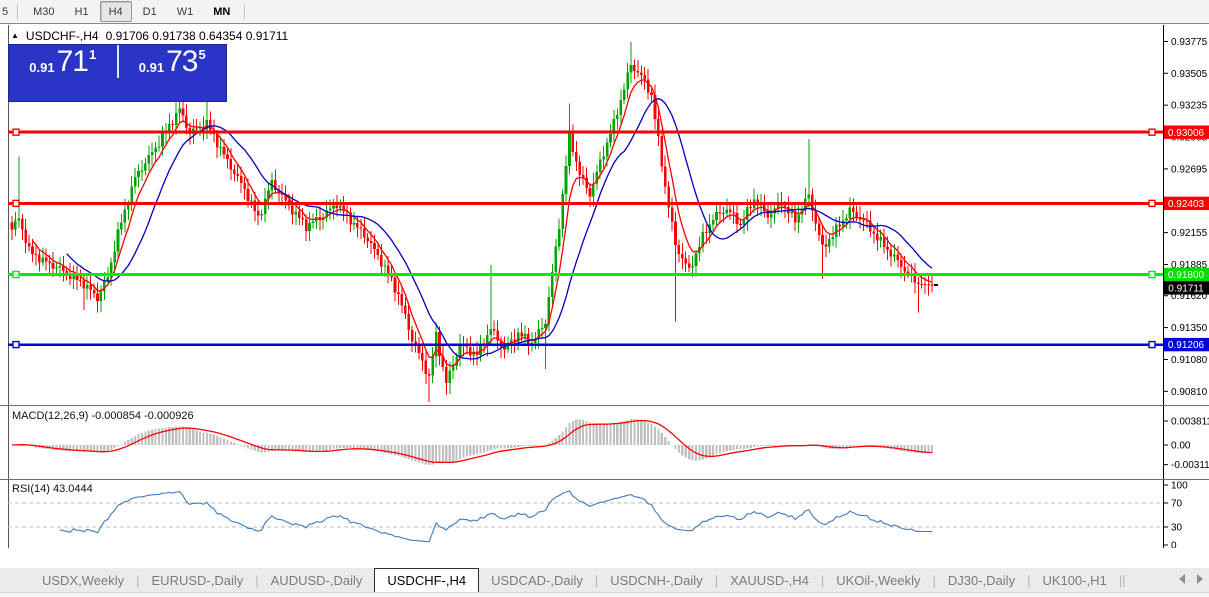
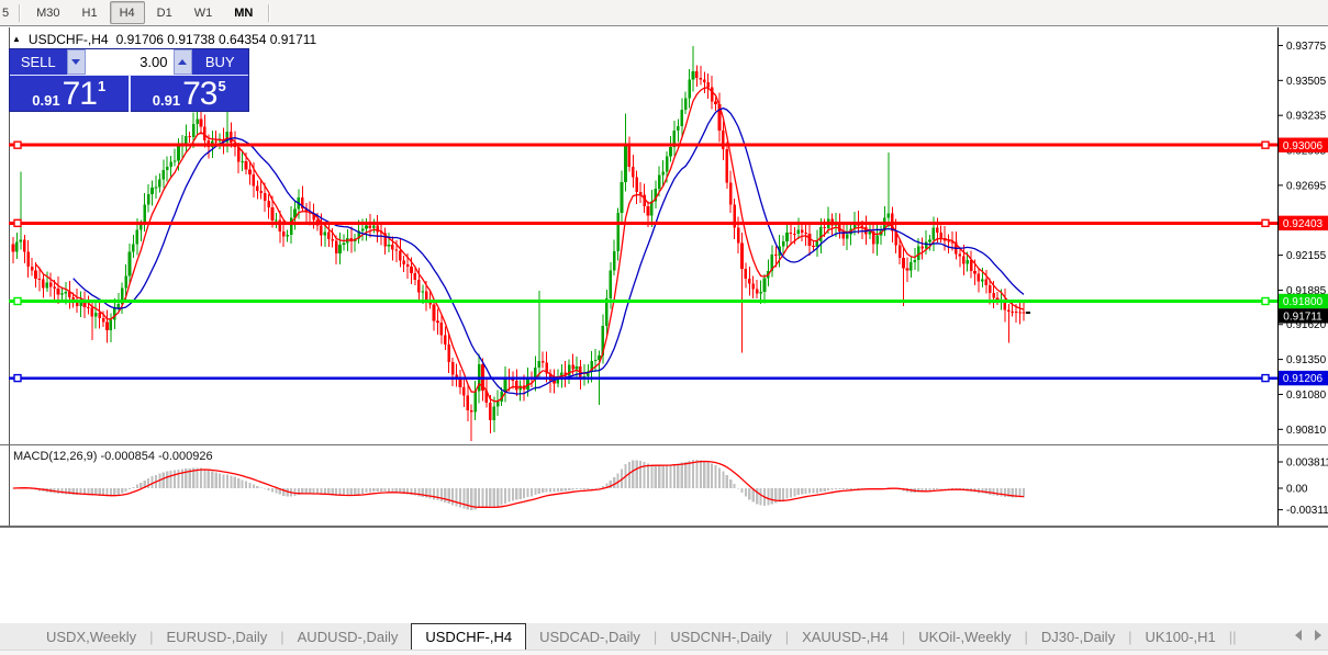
  5
  M30
  H1
  H4
  D1
  W1
  MN
  0.93775
  0.93505
  0.93235
  0.92695
  0.92155
  0.91885
  0.91620
  0.91350
  0.91080
  0.90810
  0.93006
  0.92403
  0.91800
  0.91711
  0.91206
  0.00381
  0.00
  -0.00311
  MACD(12,26,9) -0.000854 -0.000926
- 100
- 70
- 30
- 0
- RSI(14) 43.0444
  ▲
  USDCHF-,H4
  0.91706 0.91738 0.64354 0.91711
+ SELL
+ 3.00
+ BUY
  0.91
  71
  1
  0.91
  73
  5
  USDX,Weekly
  |
  EURUSD-,Daily
  |
  AUDUSD-,Daily
  USDCHF-,H4
  USDCAD-,Daily
  |
  USDCNH-,Daily
  |
  XAUUSD-,H4
  |
  UKOil-,Weekly
  |
  DJ30-,Daily
  |
  UK100-,H1
  |
  |
